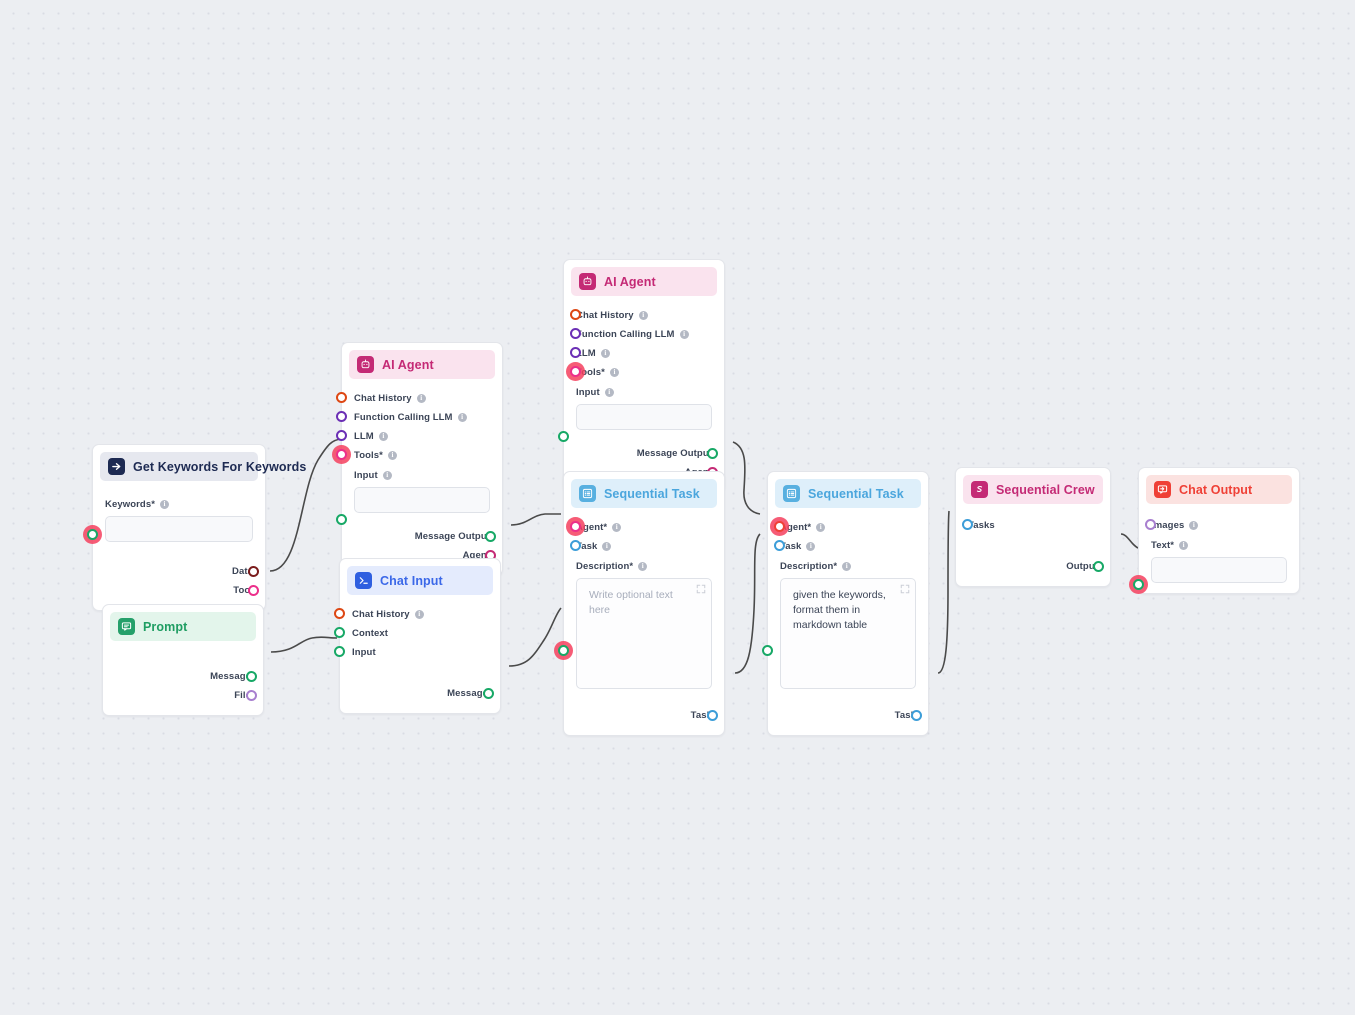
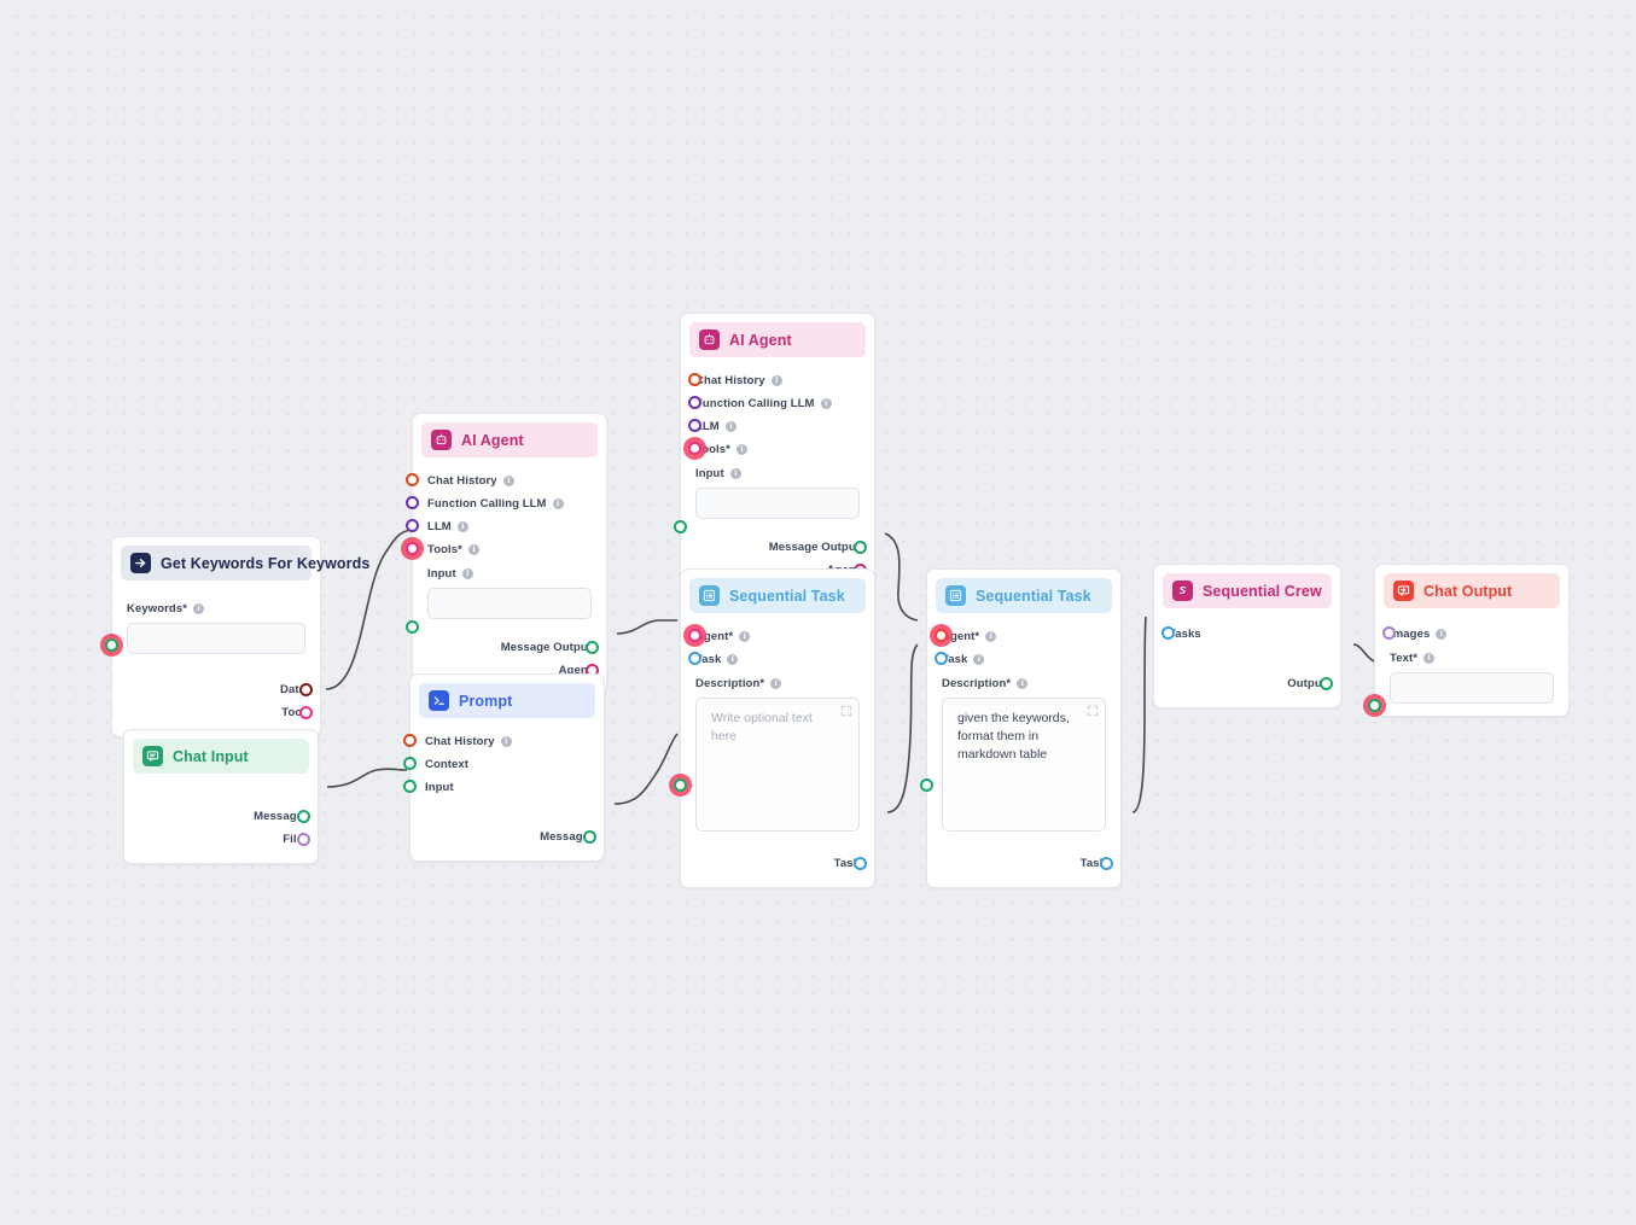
  Get Keywords For Keywords
  Keywords*
  i
  Dat
- Prompt
+ Chat Input
  Messag
  Fil
  AI Agent
  Chat History
  i
  Function Calling LLM
  i
  LLM
  i
  Tools*
  i
  Input
  i
  Message Outpu
  Agen
- Chat Input
+ Prompt
  Chat History
  i
  Context
  Input
  Messag
  AI Agent
  hat History
  i
  unction Calling LLM
  i
  i
  ools*
  i
  Input
  i
  Message Outpu
  Sequential Task
  gent*
  i
  ask
  i
  Description*
  i
  Tas
  Sequential Task
  gent*
  i
  ask
  i
  Description*
  i
  Tas
  Sequential Crew
  asks
  Outpu
  Chat Output
  mages
  i
  Text*
  i
